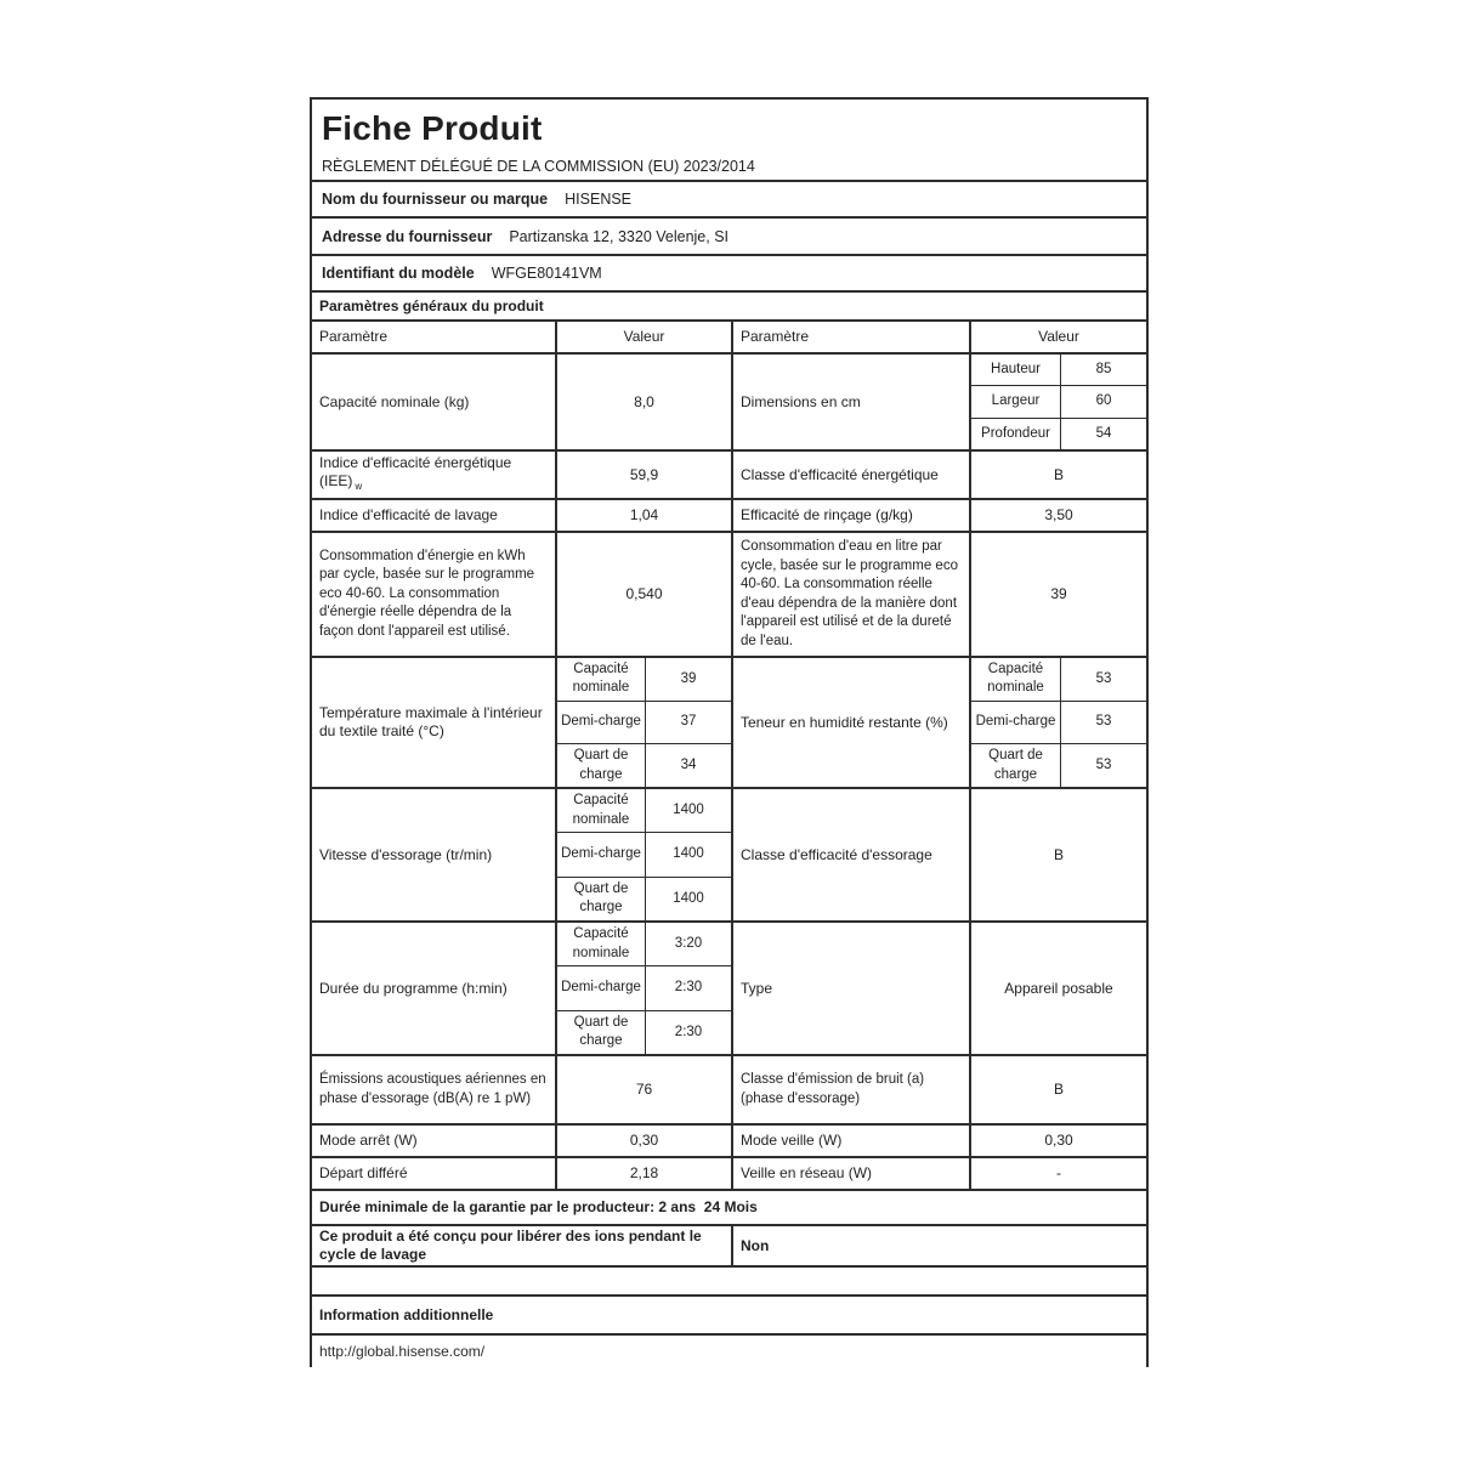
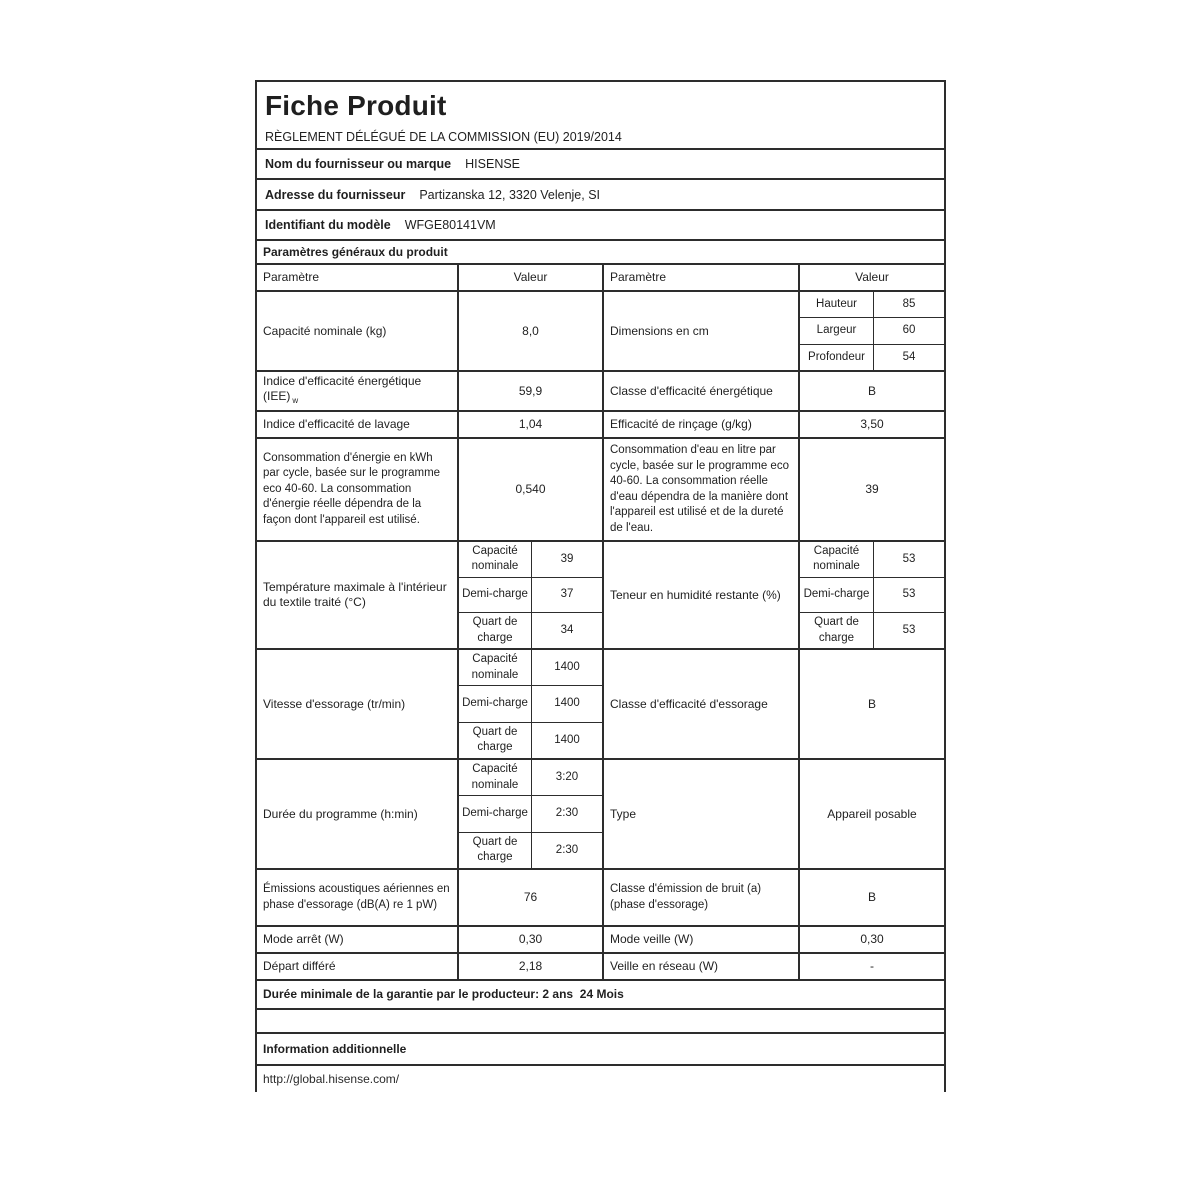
  Fiche Produit
- RÈGLEMENT DÉLÉGUÉ DE LA COMMISSION (EU) 2023/2014
+ RÈGLEMENT DÉLÉGUÉ DE LA COMMISSION (EU) 2019/2014
  Nom du fournisseur ou marque
  HISENSE
  Adresse du fournisseur
  Partizanska 12, 3320 Velenje, SI
  Identifiant du modèle
  WFGE80141VM
  Paramètres généraux du produit
  Paramètre
  Valeur
  Paramètre
  Valeur
  Capacité nominale (kg)
  8,0
  Dimensions en cm
  Hauteur
  85
  Largeur
  60
  Profondeur
  54
  Indice d'efficacité énergétique (IEE) w
  59,9
  Classe d'efficacité énergétique
  B
  Indice d'efficacité de lavage
  1,04
  Efficacité de rinçage (g/kg)
  3,50
  Consommation d'énergie en kWh par cycle, basée sur le programme eco 40-60. La consommation d'énergie réelle dépendra de la façon dont l'appareil est utilisé.
  0,540
  Consommation d'eau en litre par cycle, basée sur le programme eco 40-60. La consommation réelle d'eau dépendra de la manière dont l'appareil est utilisé et de la dureté de l'eau.
  39
  Température maximale à l'intérieur du textile traité (°C)
  Capacité nominale
  39
  Demi-charge
  37
  Quart de charge
  34
  Teneur en humidité restante (%)
  Capacité nominale
  53
  Demi-charge
  53
  Quart de charge
  53
  Vitesse d'essorage (tr/min)
  Capacité nominale
  1400
  Demi-charge
  1400
  Quart de charge
  1400
  Classe d'efficacité d'essorage
  B
  Durée du programme (h:min)
  Capacité nominale
  3:20
  Demi-charge
  2:30
  Quart de charge
  2:30
  Type
  Appareil posable
  Émissions acoustiques aériennes en phase d'essorage (dB(A) re 1 pW)
  76
  Classe d'émission de bruit (a) (phase d'essorage)
  B
  Mode arrêt (W)
  0,30
  Mode veille (W)
  0,30
  Départ différé
  2,18
  Veille en réseau (W)
  -
  Durée minimale de la garantie par le producteur: 2 ans 24 Mois
- Ce produit a été conçu pour libérer des ions pendant le cycle de lavage
- Non
  Information additionnelle
  http://global.hisense.com/
